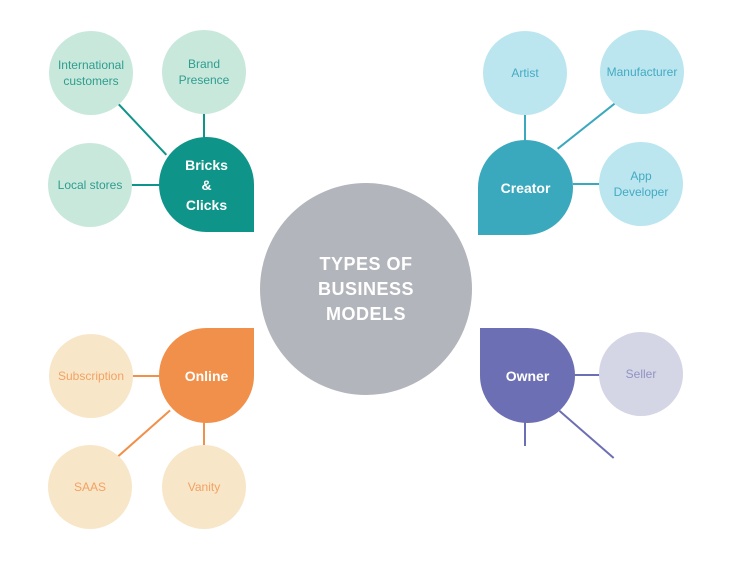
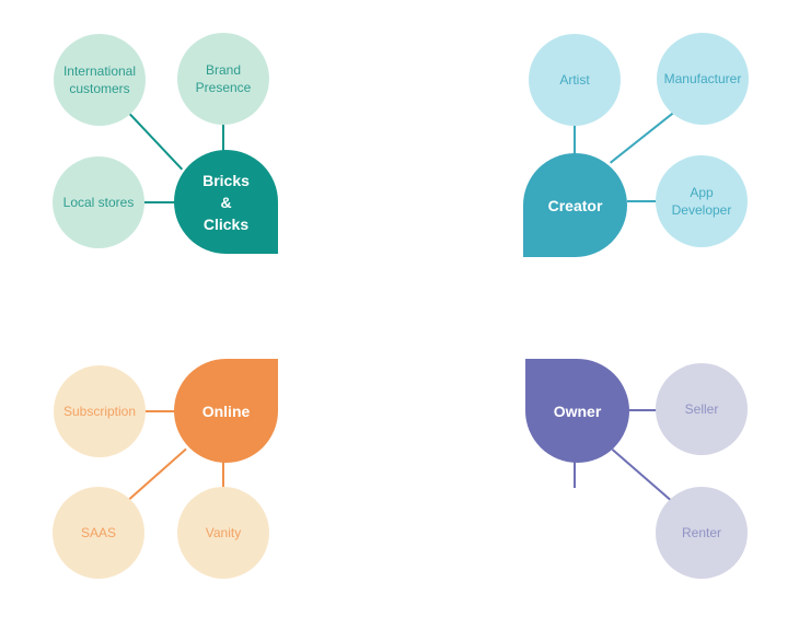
  International customers
  Brand Presence
  Local stores
  Bricks
  &
  Clicks
  Artist
  Manufacturer
  App Developer
  Creator
  Subscription
  SAAS
  Vanity
  Online
  Seller
+ Renter
  Owner
- TYPES OF
- BUSINESS
- MODELS
